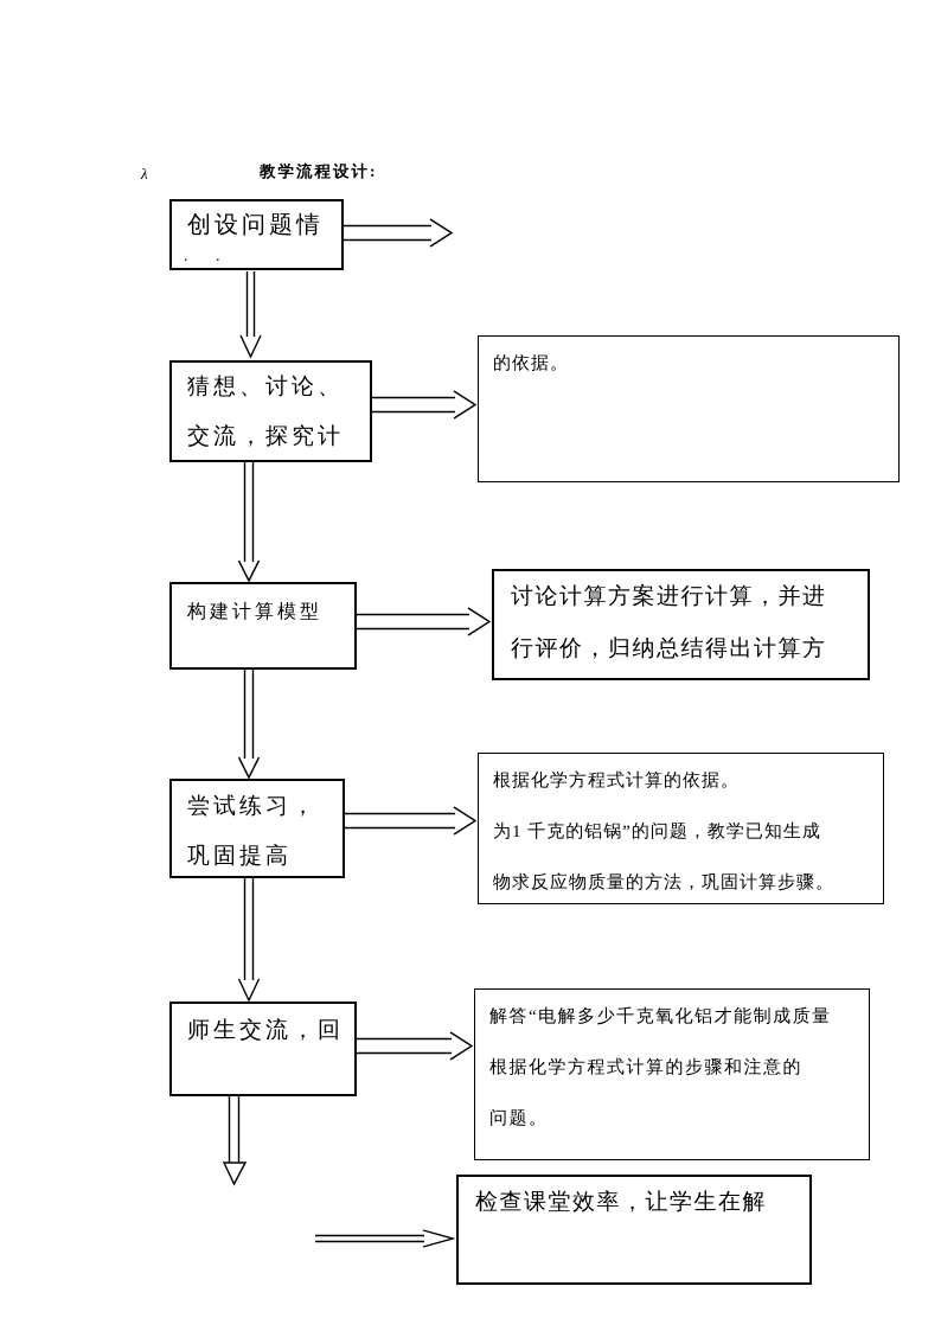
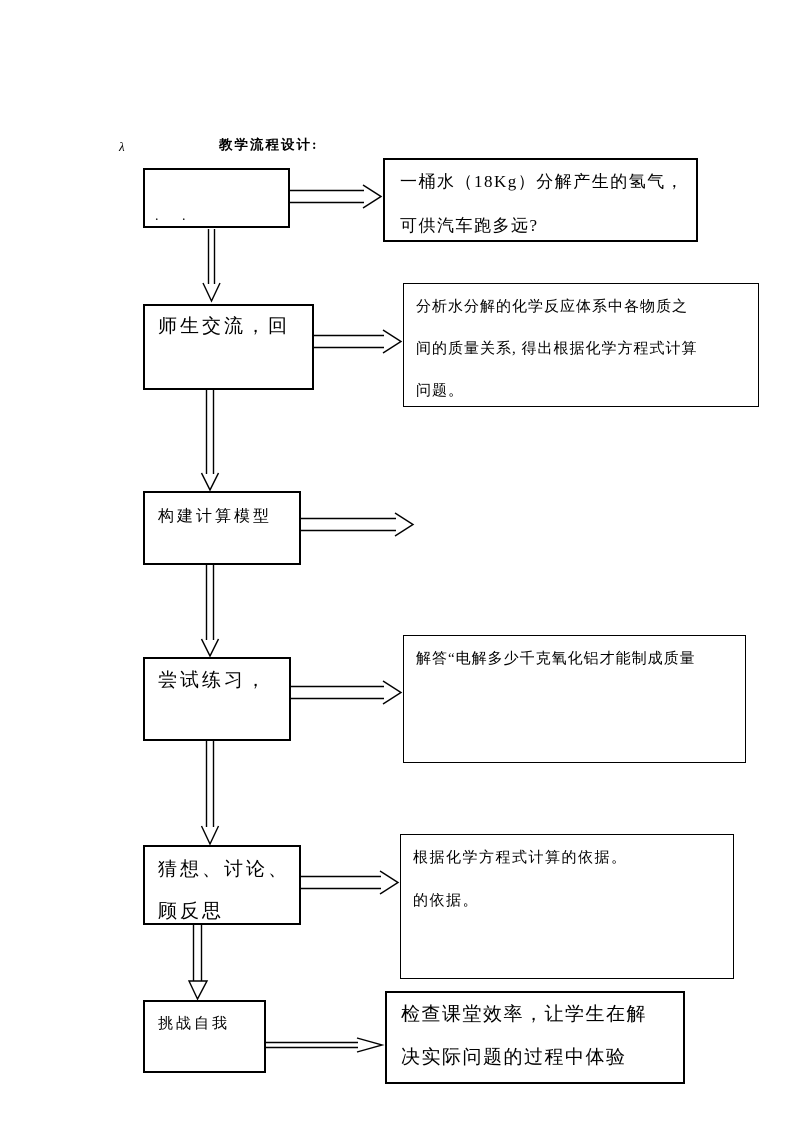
  λ
  教学流程设计:
- 创设问题情
  . .
- 猜想、讨论、
+ 师生交流，回
- 交流，探究计
  构建计算模型
  尝试练习，
- 巩固提高
- 师生交流，回
+ 猜想、讨论、
+ 顾反思
+ 挑战自我
+ 一桶水（18Kg）分解产生的氢气，
+ 可供汽车跑多远?
+ 分析水分解的化学反应体系中各物质之
+ 间的质量关系, 得出根据化学方程式计算
- 的依据。
+ 问题。
- 讨论计算方案进行计算，并进
- 行评价，归纳总结得出计算方
- 根据化学方程式计算的依据。
+ 解答“电解多少千克氧化铝才能制成质量
- 为1 千克的铝锅”的问题，教学已知生成
- 物求反应物质量的方法，巩固计算步骤。
- 解答“电解多少千克氧化铝才能制成质量
+ 根据化学方程式计算的依据。
- 根据化学方程式计算的步骤和注意的
- 问题。
+ 的依据。
  检查课堂效率，让学生在解
+ 决实际问题的过程中体验
